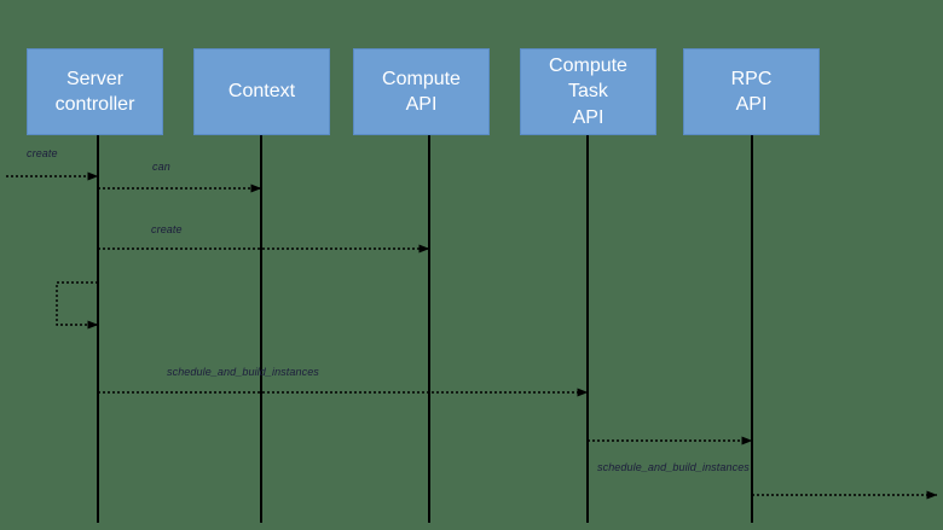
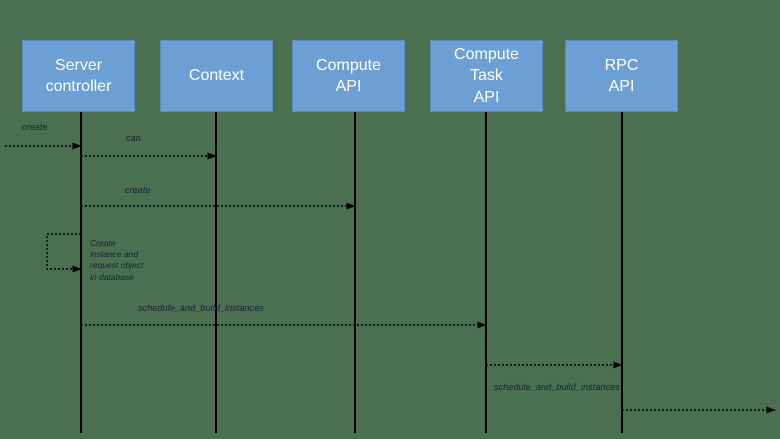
  Server
  controller
  Context
  Compute
  API
  Compute
  Task
  API
  RPC
  API
  create
  can
  create
  schedule_and_build_instances
  schedule_and_build_instances
+ Create
+ instance and
+ request object
+ in database
